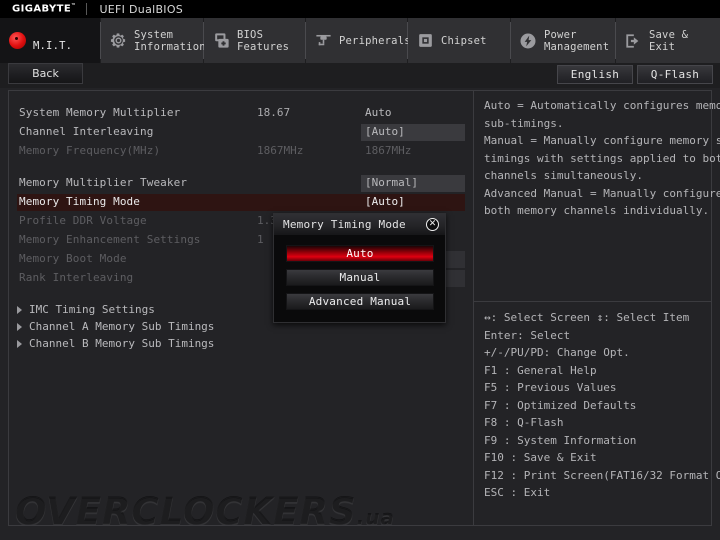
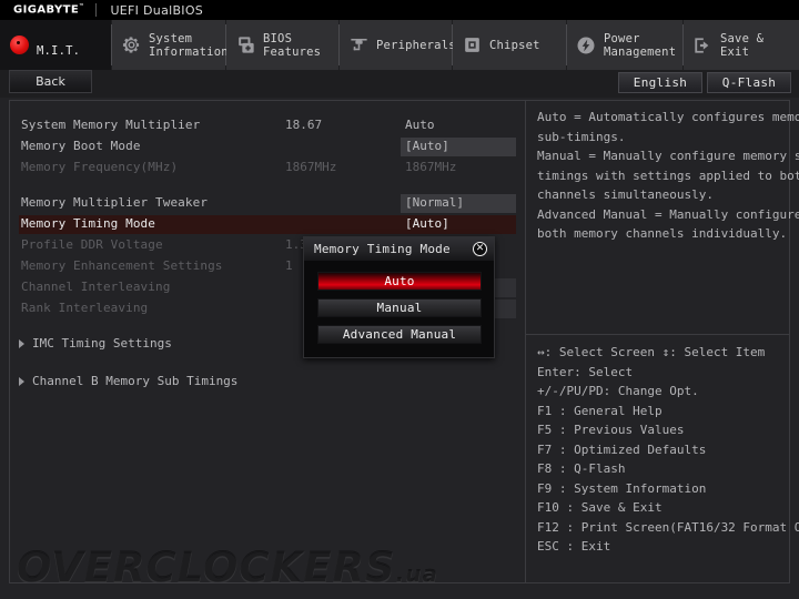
  GIGABYTE
  UEFI DualBIOS
  M.I.T.
  System
  Information
  BIOS
  Features
  Peripheral
  Chipset
  Power
  Management
  Save & Exit
  Back
  English
  Q-Flash
  System Memory Multiplier
  18.67
  Auto
- Channel Interleaving
+ Memory Boot Mode
  [Auto]
  Memory Frequency(MHz)
  1867MHz
  1867MHz
  Memory Multiplier Tweaker
  [Normal]
  Memory Timing Mode
  [Auto]
  Profile DDR Voltage
  Memory Enhancement Settings
  1
- Memory Boot Mode
+ Channel Interleaving
  Rank Interleaving
  IMC Timing Settings
- Channel A Memory Sub Timings
  Channel B Memory Sub Timings
  OVERCLOCKERS.ua
  Auto = Automatically configures memo
  sub-timings.
  Manual = Manually configure memory s
  timings with settings applied to bot
  channels simultaneously.
  Advanced Manual = Manually configure
  both memory channels individually.
  ↔: Select Screen ↕: Select Item
  Enter: Select
  +/-/PU/PD: Change Opt.
  F1 : General Help
  F5 : Previous Values
  F7 : Optimized Defaults
  F8 : Q-Flash
  F9 : System Information
  F10 : Save & Exit
  F12 : Print Screen(FAT16/32 Format O
  ESC : Exit
  Memory Timing Mode
  ✕
  Auto
  Manual
  Advanced Manual
